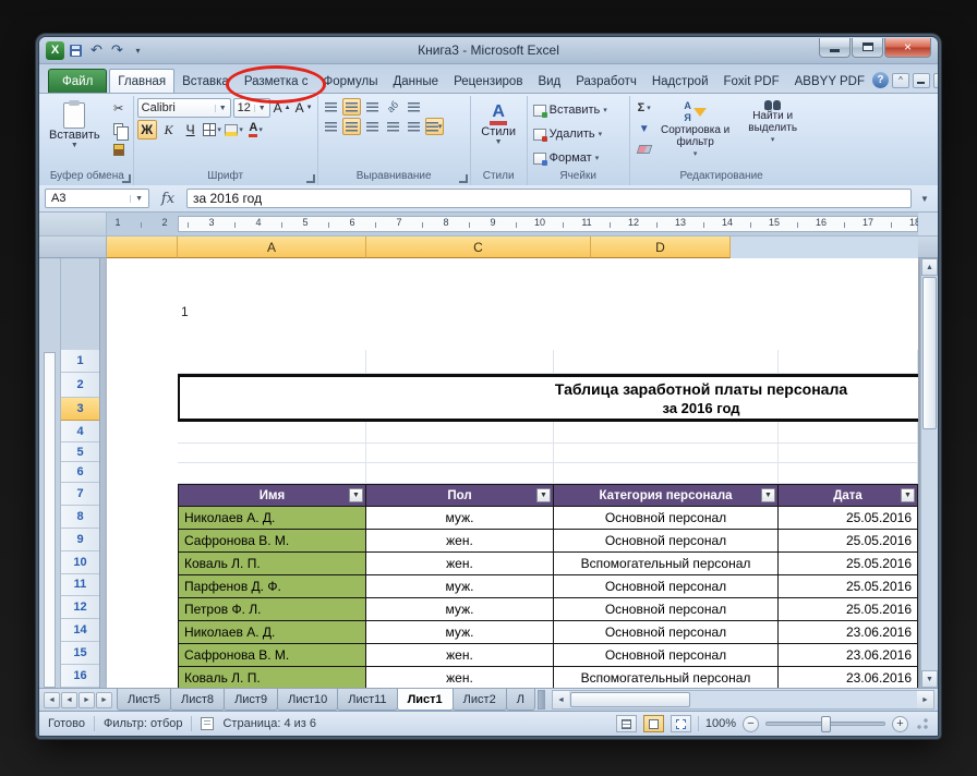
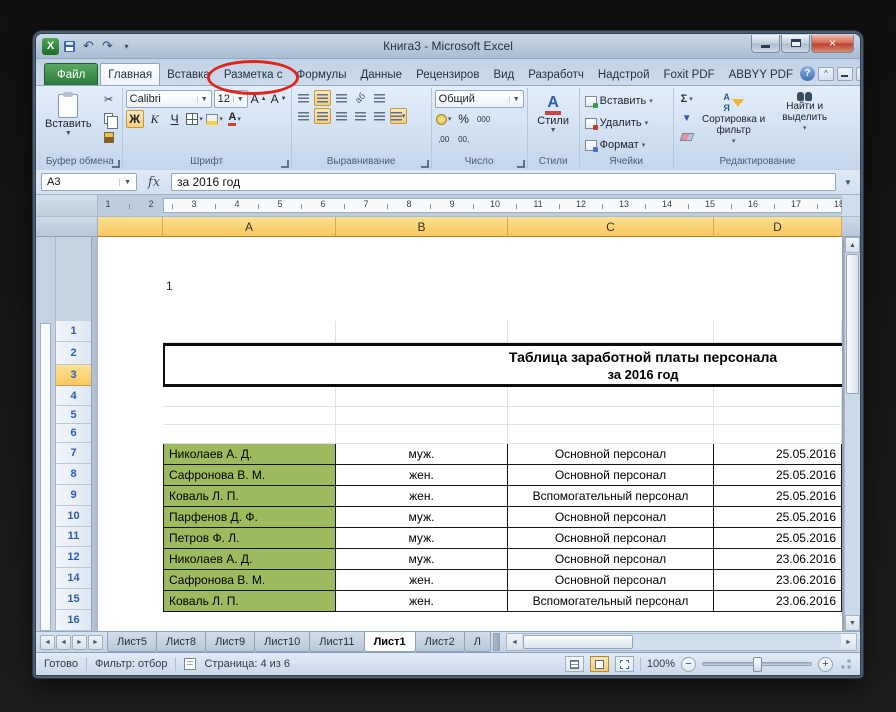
  X
  ↶
  ↷
  ▾
  Книга3 - Microsoft Excel
  ×
  Файл
  Главная
  Вставка
  Разметка с
  Формулы
  Данные
  Рецензиров
  Вид
  Разработч
  Надстрой
  Foxit PDF
  ABBYY PDF
  ?
  ^
  Вставить
  ✂
  Буфер обмена
  Calibri
  12
  А
  А
  Ж
  К
  Ч
  А
  Шрифт
  Выравнивание
+ Общий
+ %
+ 000
+ ,00
+ 00,
+ Число
  А
  Стили
  Стили
  Вставить
  Удалить
  Формат
  Ячейки
  Σ
  ▼
  А
  Я
  Сортировка и фильтр
  Найти и выделить
  Редактирование
  A3
  fx
  за 2016 год
  ▼
  1
  2
  3
  4
  5
  6
  7
  8
  9
  10
  11
  12
  13
  14
  15
  16
  17
  18
  A
+ B
  C
  D
  1
  2
  3
  4
  5
  6
  7
  8
  9
  10
  11
  12
  14
  15
  16
  1
  Таблица заработной платы персонала
  за 2016 год
- Имя
- Пол
- Категория персонала
- Дата
  Николаев А. Д.
  муж.
  Основной персонал
  25.05.2016
  Сафронова В. М.
  жен.
  Основной персонал
  25.05.2016
  Коваль Л. П.
  жен.
  Вспомогательный персонал
  25.05.2016
  Парфенов Д. Ф.
  муж.
  Основной персонал
  25.05.2016
  Петров Ф. Л.
  муж.
  Основной персонал
  25.05.2016
  Николаев А. Д.
  муж.
  Основной персонал
  23.06.2016
  Сафронова В. М.
  жен.
  Основной персонал
  23.06.2016
  Коваль Л. П.
  жен.
  Вспомогательный персонал
  23.06.2016
  Лист5
  Лист8
  Лист9
  Лист10
  Лист11
  Лист1
  Лист2
  Л
  Готово
  Фильтр: отбор
  Страница: 4 из 6
  100%
  −
  +
